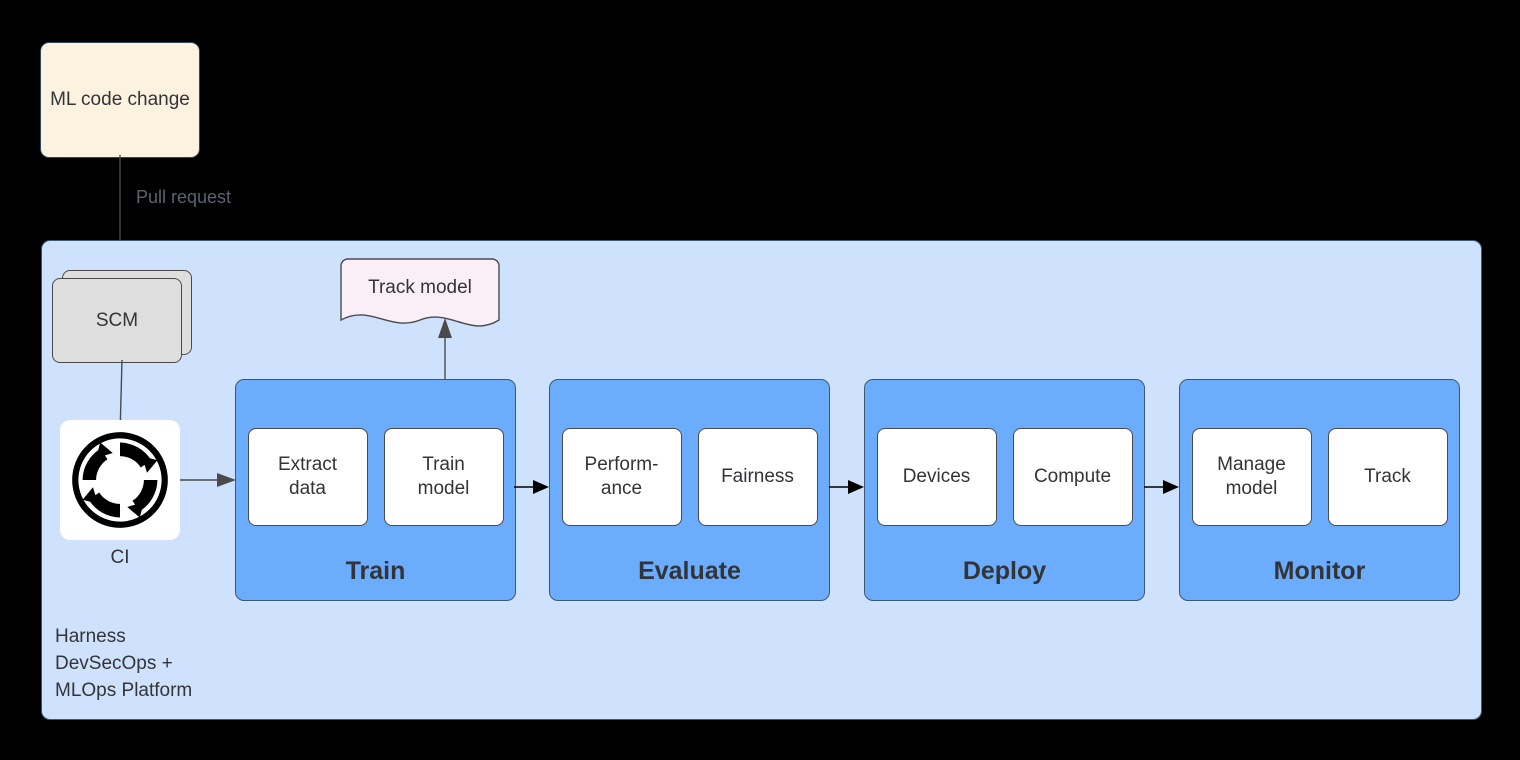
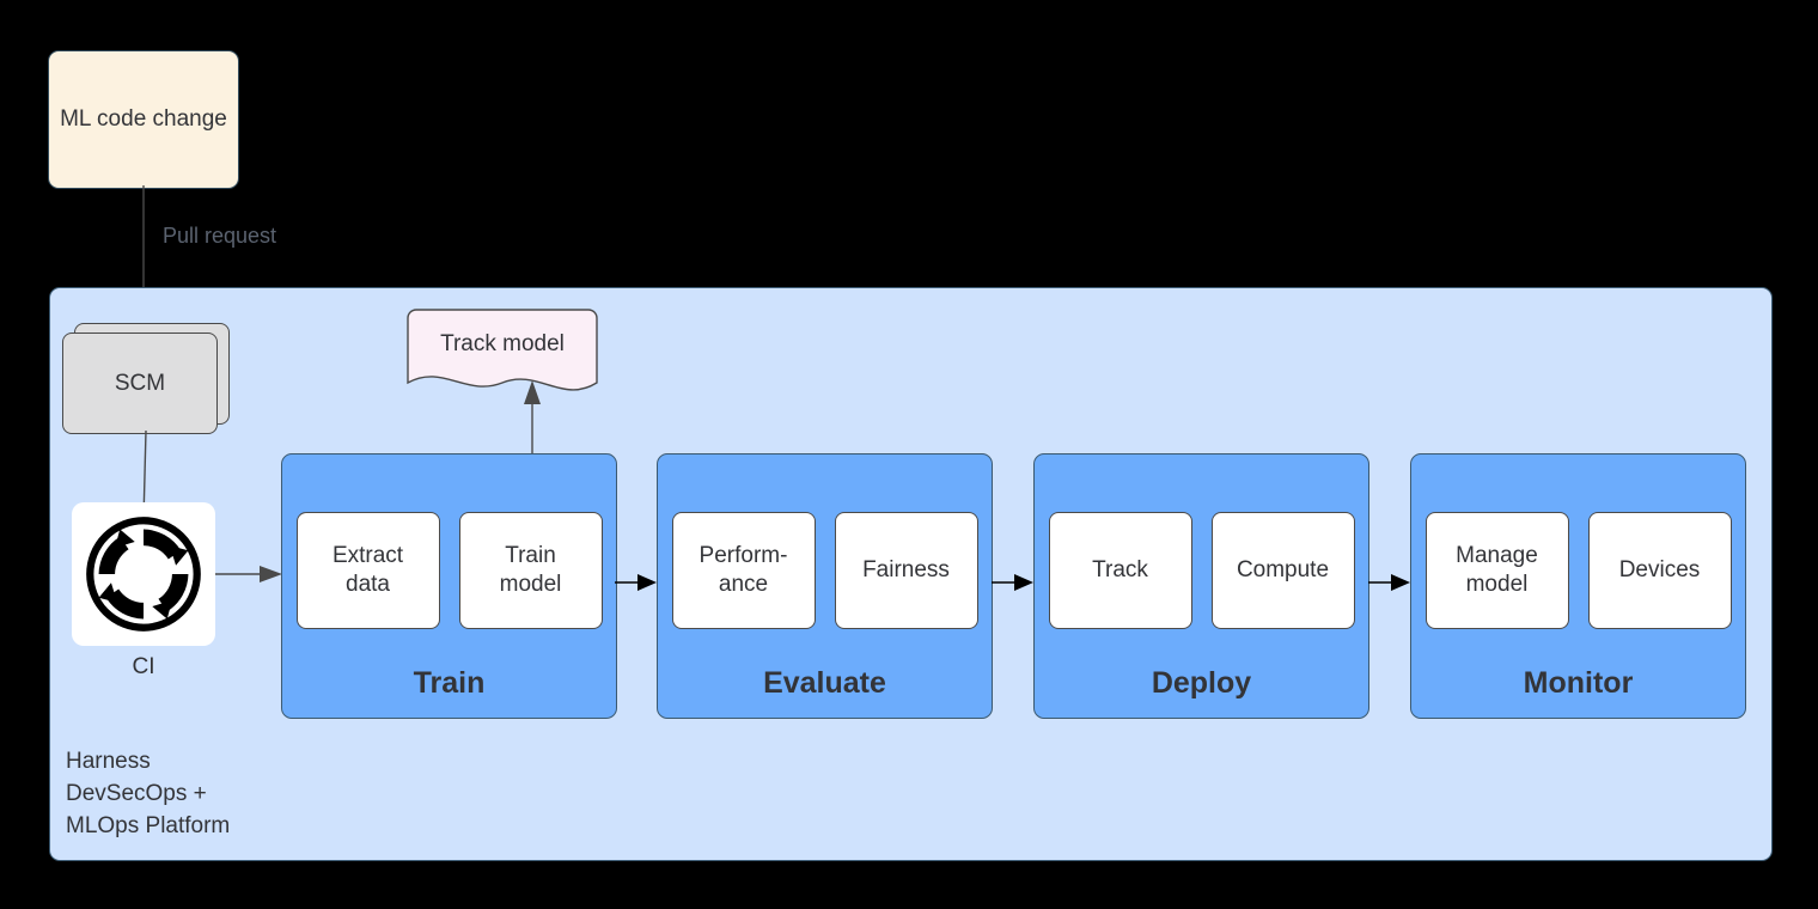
  ML code change
  Pull request
  Harness
  DevSecOps +
  MLOps Platform
  SCM
  CI
  Track model
  Extract
  data
  Train
  model
  Train
  Perform-
  ance
  Fairness
  Evaluate
- Devices
+ Track
  Compute
  Deploy
  Manage
  model
- Track
+ Devices
  Monitor
